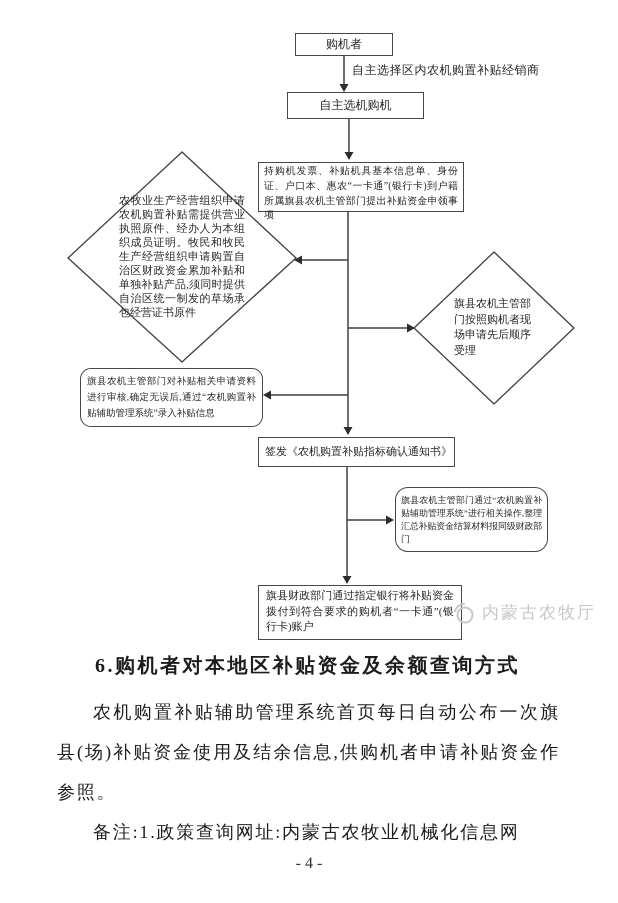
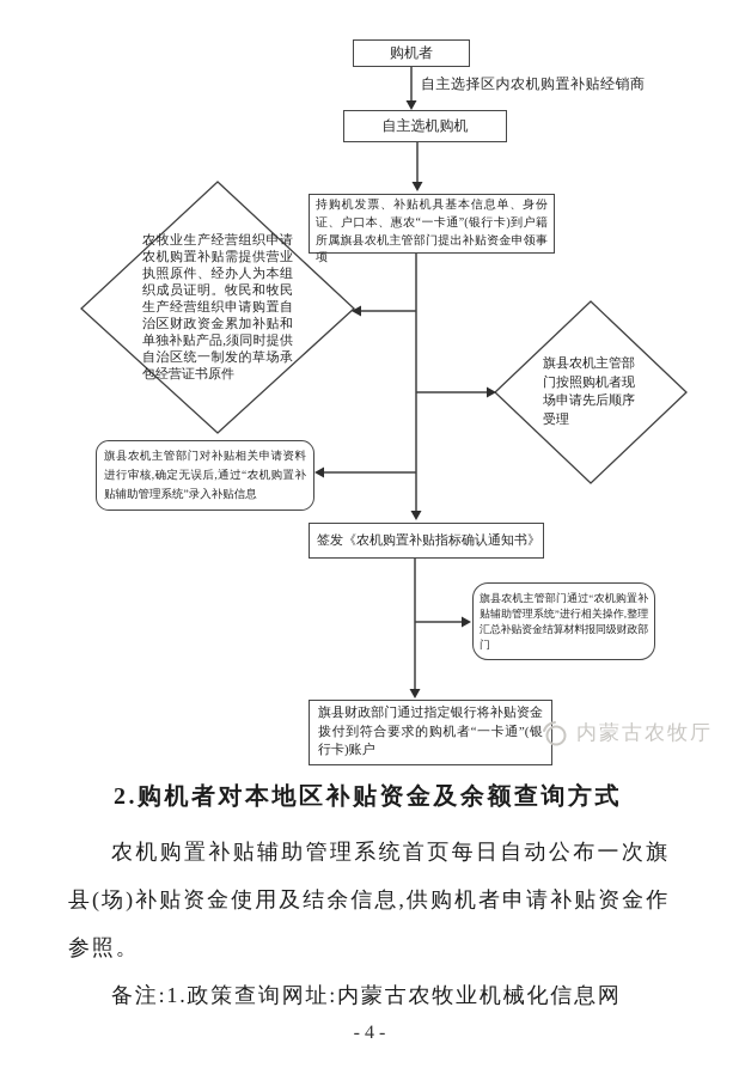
  购机者
  自主选择区内农机购置补贴经销商
  自主选机购机
  持购机发票、补贴机具基本信息单、身份证、户口本、惠农“一卡通”(银行卡)到户籍所属旗县农机主管部门提出补贴资金申领事项
  农牧业生产经营组织申请农机购置补贴需提供营业执照原件、经办人为本组织成员证明。牧民和牧民生产经营组织申请购置自治区财政资金累加补贴和单独补贴产品,须同时提供自治区统一制发的草场承包经营证书原件
  旗县农机主管部门按照购机者现场申请先后顺序受理
  旗县农机主管部门对补贴相关申请资料进行审核,确定无误后,通过“农机购置补贴辅助管理系统”录入补贴信息
  签发《农机购置补贴指标确认通知书》
  旗县农机主管部门通过“农机购置补贴辅助管理系统”进行相关操作,整理汇总补贴资金结算材料报同级财政部门
  旗县财政部门通过指定银行将补贴资金拨付到符合要求的购机者“一卡通”(银行卡)账户
  内蒙古农牧厅
- 6.购机者对本地区补贴资金及余额查询方式
+ 2.购机者对本地区补贴资金及余额查询方式
  农机购置补贴辅助管理系统首页每日自动公布一次旗县(场)补贴资金使用及结余信息,供购机者申请补贴资金作参照。
  备注:1.政策查询网址:内蒙古农牧业机械化信息网
  - 4 -
